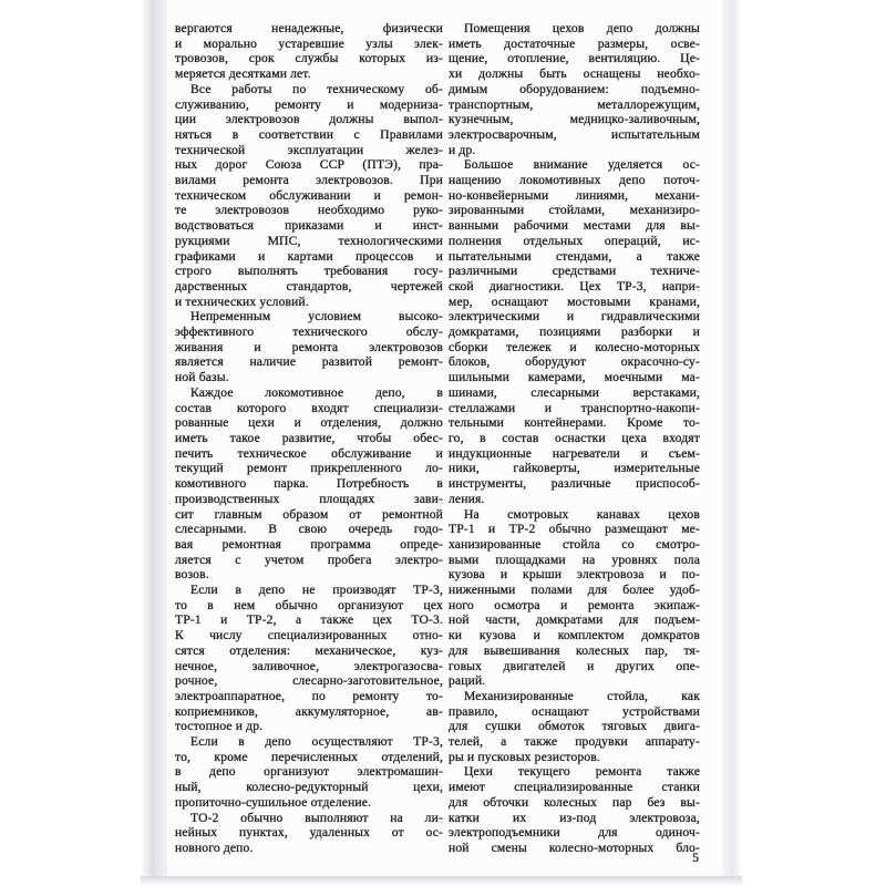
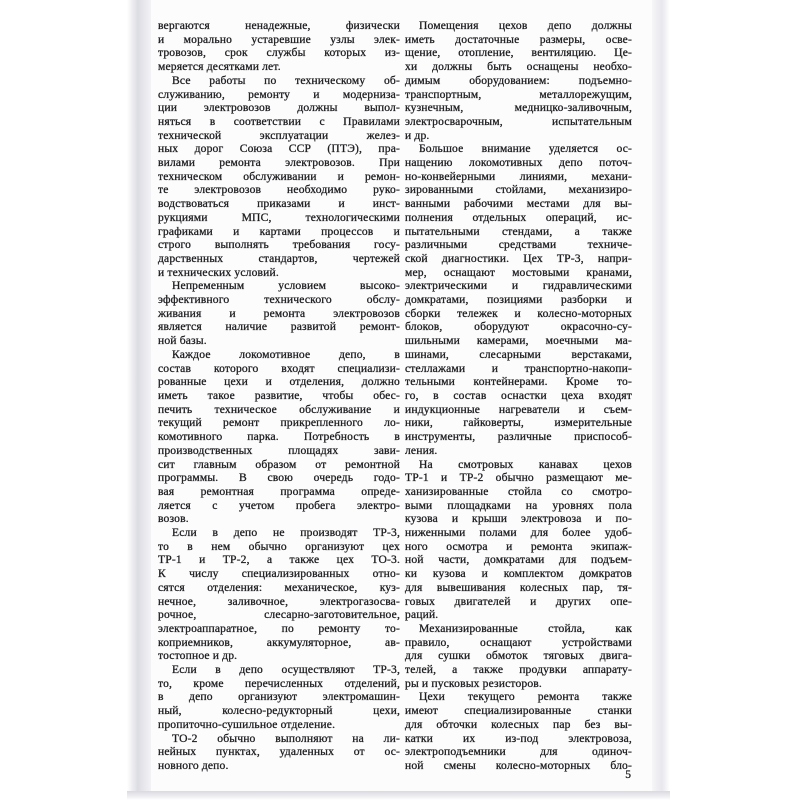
  вергаются ненадежные, физически
  и морально устаревшие узлы элек-
  тровозов, срок службы которых из-
  меряется десятками лет.
  Все работы по техническому об-
  служиванию, ремонту и модерниза-
  ции электровозов должны выпол-
  няться в соответствии с Правилами
  технической эксплуатации желез-
  ных дорог Союза ССР (ПТЭ), пра-
  вилами ремонта электровозов. При
  техническом обслуживании и ремон-
  те электровозов необходимо руко-
  водствоваться приказами и инст-
  рукциями МПС, технологическими
  графиками и картами процессов и
  строго выполнять требования госу-
  дарственных стандартов, чертежей
  и технических условий.
  Непременным условием высоко-
  эффективного технического обслу-
  живания и ремонта электровозов
  является наличие развитой ремонт-
  ной базы.
  Каждое локомотивное депо, в
  состав которого входят специализи-
  рованные цехи и отделения, должно
  иметь такое развитие, чтобы обес-
  печить техническое обслуживание и
  текущий ремонт прикрепленного ло-
  комотивного парка. Потребность в
  производственных площадях зави-
  сит главным образом от ремонтной
- слесарными. В свою очередь годо-
+ программы. В свою очередь годо-
  вая ремонтная программа опреде-
  ляется с учетом пробега электро-
  возов.
  Если в депо не производят ТР-3,
  то в нем обычно организуют цех
  ТР-1 и ТР-2, а также цех ТО-3.
  К числу специализированных отно-
  сятся отделения: механическое, куз-
  нечное, заливочное, электрогазосва-
  рочное, слесарно-заготовительное,
  электроаппаратное, по ремонту то-
  коприемников, аккумуляторное, ав-
  тостопное и др.
  Если в депо осуществляют ТР-3,
  то, кроме перечисленных отделений,
  в депо организуют электромашин-
  ный, колесно-редукторный цехи,
  пропиточно-сушильное отделение.
  ТО-2 обычно выполняют на ли-
  нейных пунктах, удаленных от ос-
  новного депо.
  Помещения цехов депо должны
  иметь достаточные размеры, осве-
  щение, отопление, вентиляцию. Це-
  хи должны быть оснащены необхо-
  димым оборудованием: подъемно-
  транспортным, металлорежущим,
  кузнечным, медницко-заливочным,
  электросварочным, испытательным
  и др.
  Большое внимание уделяется ос-
  нащению локомотивных депо поточ-
  но-конвейерными линиями, механи-
  зированными стойлами, механизиро-
  ванными рабочими местами для вы-
  полнения отдельных операций, ис-
  пытательными стендами, а также
  различными средствами техниче-
  ской диагностики. Цех ТР-3, напри-
  мер, оснащают мостовыми кранами,
  электрическими и гидравлическими
  домкратами, позициями разборки и
  сборки тележек и колесно-моторных
  блоков, оборудуют окрасочно-су-
  шильными камерами, моечными ма-
  шинами, слесарными верстаками,
  стеллажами и транспортно-накопи-
  тельными контейнерами. Кроме то-
  го, в состав оснастки цеха входят
  индукционные нагреватели и съем-
  ники, гайковерты, измерительные
  инструменты, различные приспособ-
  ления.
  На смотровых канавах цехов
  ТР-1 и ТР-2 обычно размещают ме-
  ханизированные стойла со смотро-
  выми площадками на уровнях пола
  кузова и крыши электровоза и по-
  ниженными полами для более удоб-
  ного осмотра и ремонта экипаж-
  ной части, домкратами для подъем-
  ки кузова и комплектом домкратов
  для вывешивания колесных пар, тя-
  говых двигателей и других опе-
  раций.
  Механизированные стойла, как
  правило, оснащают устройствами
  для сушки обмоток тяговых двига-
  телей, а также продувки аппарату-
  ры и пусковых резисторов.
  Цехи текущего ремонта также
  имеют специализированные станки
  для обточки колесных пар без вы-
  катки их из-под электровоза,
  электроподъемники для одиноч-
  ной смены колесно-моторных бло-
  5
